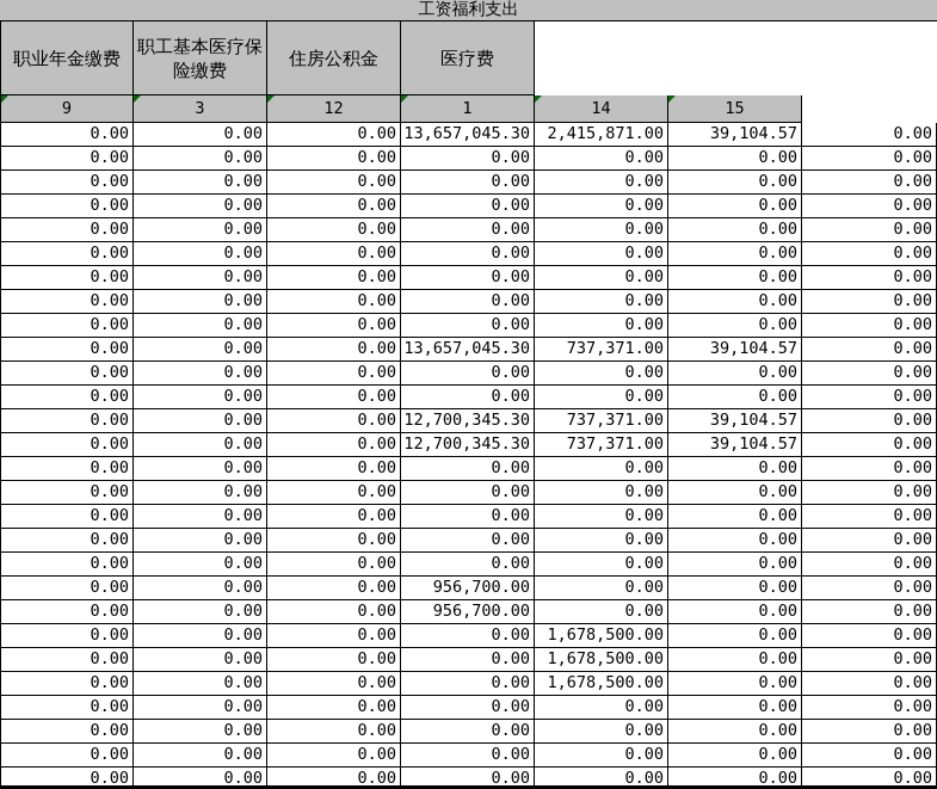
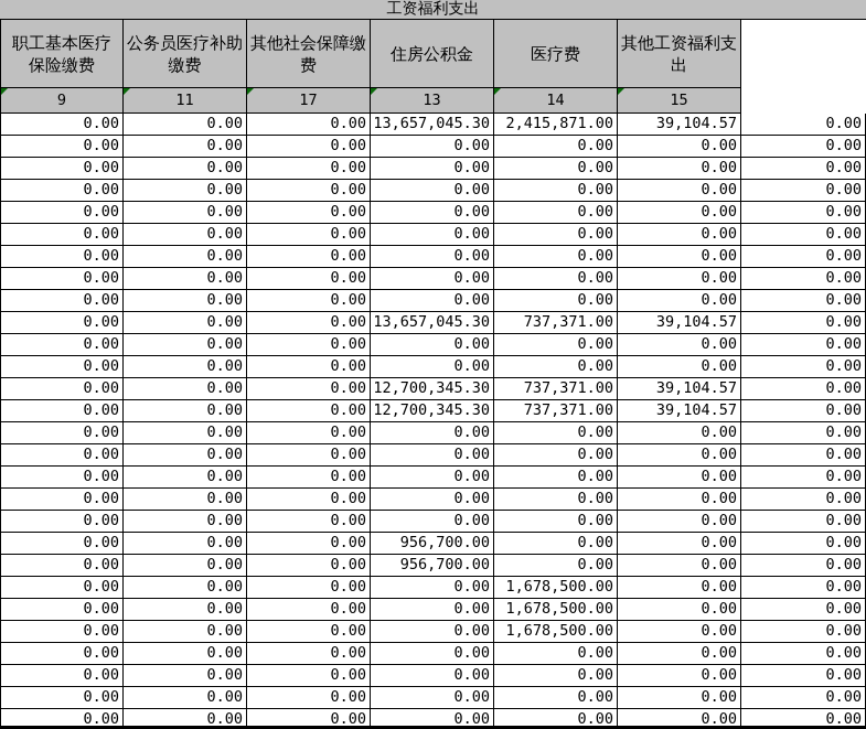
  工资福利支出
- 职业年金缴费
  职工基本医疗保险缴费
+ 公务员医疗补助缴费
+ 其他社会保障缴费
  住房公积金
  医疗费
+ 其他工资福利支出
  9
- 3
+ 11
- 12
+ 17
- 1
+ 13
  14
  15
  0.00
  0.00
  0.00
  13,657,045.30
  2,415,871.00
  39,104.57
  0.00
  0.00
  0.00
  0.00
  0.00
  0.00
  0.00
  0.00
  0.00
  0.00
  0.00
  0.00
  0.00
  0.00
  0.00
  0.00
  0.00
  0.00
  0.00
  0.00
  0.00
  0.00
  0.00
  0.00
  0.00
  0.00
  0.00
  0.00
  0.00
  0.00
  0.00
  0.00
  0.00
  0.00
  0.00
  0.00
  0.00
  0.00
  0.00
  0.00
  0.00
  0.00
  0.00
  0.00
  0.00
  0.00
  0.00
  0.00
  0.00
  0.00
  0.00
  0.00
  0.00
  0.00
  0.00
  0.00
  0.00
  0.00
  0.00
  0.00
  13,657,045.30
  737,371.00
  39,104.57
  0.00
  0.00
  0.00
  0.00
  0.00
  0.00
  0.00
  0.00
  0.00
  0.00
  0.00
  0.00
  0.00
  0.00
  0.00
  0.00
  0.00
  0.00
  12,700,345.30
  737,371.00
  39,104.57
  0.00
  0.00
  0.00
  0.00
  12,700,345.30
  737,371.00
  39,104.57
  0.00
  0.00
  0.00
  0.00
  0.00
  0.00
  0.00
  0.00
  0.00
  0.00
  0.00
  0.00
  0.00
  0.00
  0.00
  0.00
  0.00
  0.00
  0.00
  0.00
  0.00
  0.00
  0.00
  0.00
  0.00
  0.00
  0.00
  0.00
  0.00
  0.00
  0.00
  0.00
  0.00
  0.00
  0.00
  0.00
  0.00
  0.00
  0.00
  956,700.00
  0.00
  0.00
  0.00
  0.00
  0.00
  0.00
  956,700.00
  0.00
  0.00
  0.00
  0.00
  0.00
  0.00
  0.00
  1,678,500.00
  0.00
  0.00
  0.00
  0.00
  0.00
  0.00
  1,678,500.00
  0.00
  0.00
  0.00
  0.00
  0.00
  0.00
  1,678,500.00
  0.00
  0.00
  0.00
  0.00
  0.00
  0.00
  0.00
  0.00
  0.00
  0.00
  0.00
  0.00
  0.00
  0.00
  0.00
  0.00
  0.00
  0.00
  0.00
  0.00
  0.00
  0.00
  0.00
  0.00
  0.00
  0.00
  0.00
  0.00
  0.00
  0.00
